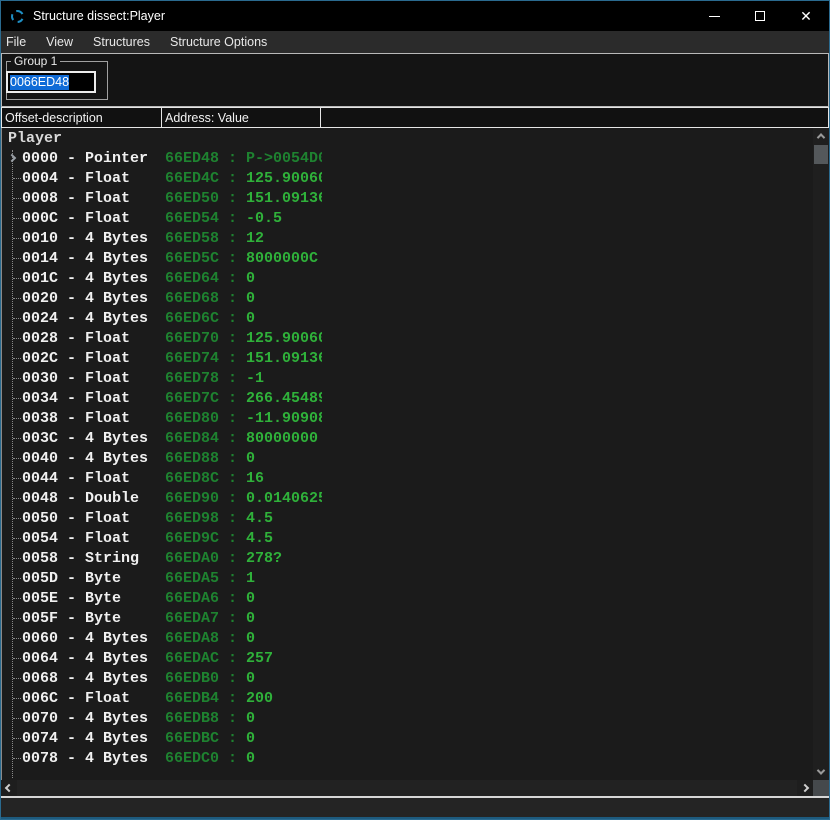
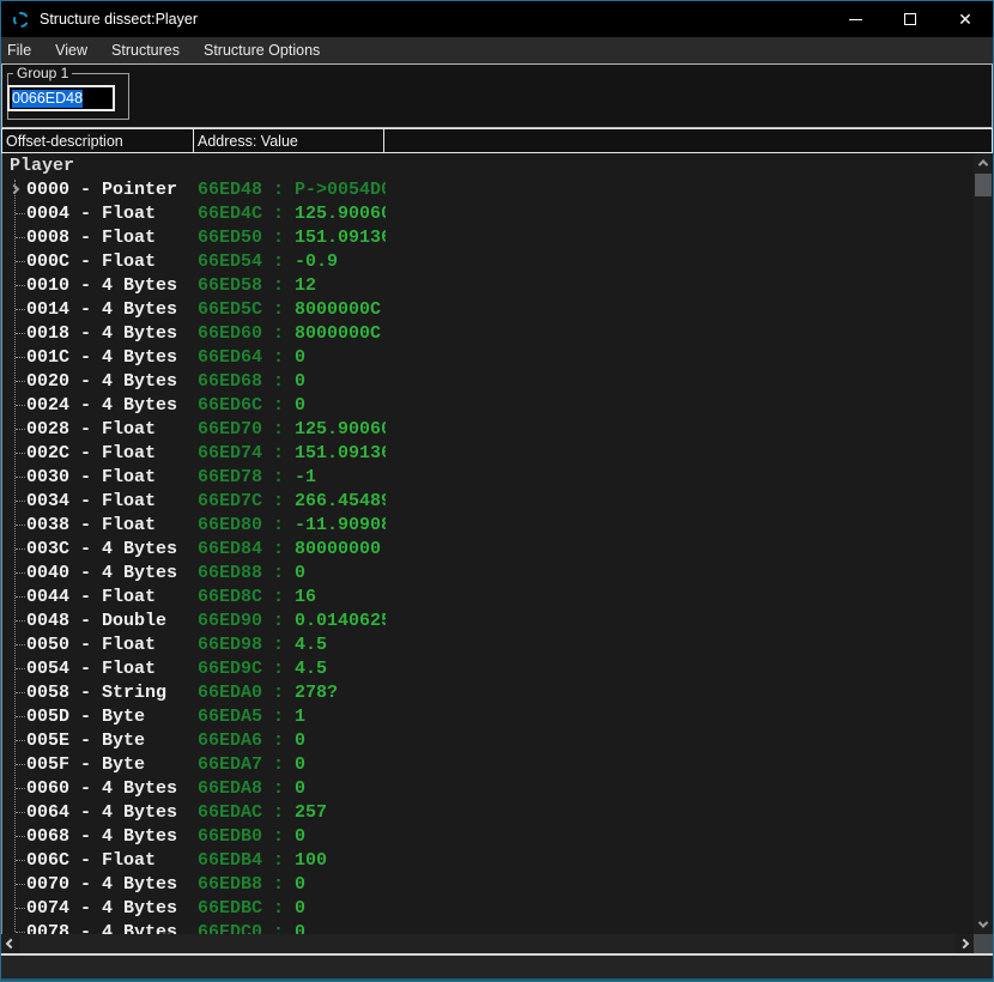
  Structure dissect:Player
  ✕
  File
  View
  Structures
  Structure Options
  Group 1
  0066ED48
  Offset-description
  Address: Value
  Player
  0000 - Pointer
  66ED48 : P->0054D
  0004 - Float
  66ED4C : 125.9006
  0008 - Float
  66ED50 : 151.0913
  000C - Float
- 66ED54 : -0.5
+ 66ED54 : -0.9
  0010 - 4 Bytes
  66ED58 : 12
  0014 - 4 Bytes
  66ED5C : 8000000C
+ 0018 - 4 Bytes
+ 66ED60 : 8000000C
  001C - 4 Bytes
  66ED64 : 0
  0020 - 4 Bytes
  66ED68 : 0
  0024 - 4 Bytes
  66ED6C : 0
  0028 - Float
  66ED70 : 125.9006
  002C - Float
  66ED74 : 151.0913
  0030 - Float
  66ED78 : -1
  0034 - Float
  66ED7C : 266.4548
  0038 - Float
  66ED80 : -11.9090
  003C - 4 Bytes
  66ED84 : 80000000
  0040 - 4 Bytes
  66ED88 : 0
  0044 - Float
  66ED8C : 16
  0048 - Double
  66ED90 : 0.014062
  0050 - Float
  66ED98 : 4.5
  0054 - Float
  66ED9C : 4.5
  0058 - String
  66EDA0 : 278?
  005D - Byte
  66EDA5 : 1
  005E - Byte
  66EDA6 : 0
  005F - Byte
  66EDA7 : 0
  0060 - 4 Bytes
  66EDA8 : 0
  0064 - 4 Bytes
  66EDAC : 257
  0068 - 4 Bytes
  66EDB0 : 0
  006C - Float
- 66EDB4 : 200
+ 66EDB4 : 100
  0070 - 4 Bytes
  66EDB8 : 0
  0074 - 4 Bytes
  66EDBC : 0
  0078 - 4 Bytes
  66EDC0 : 0
